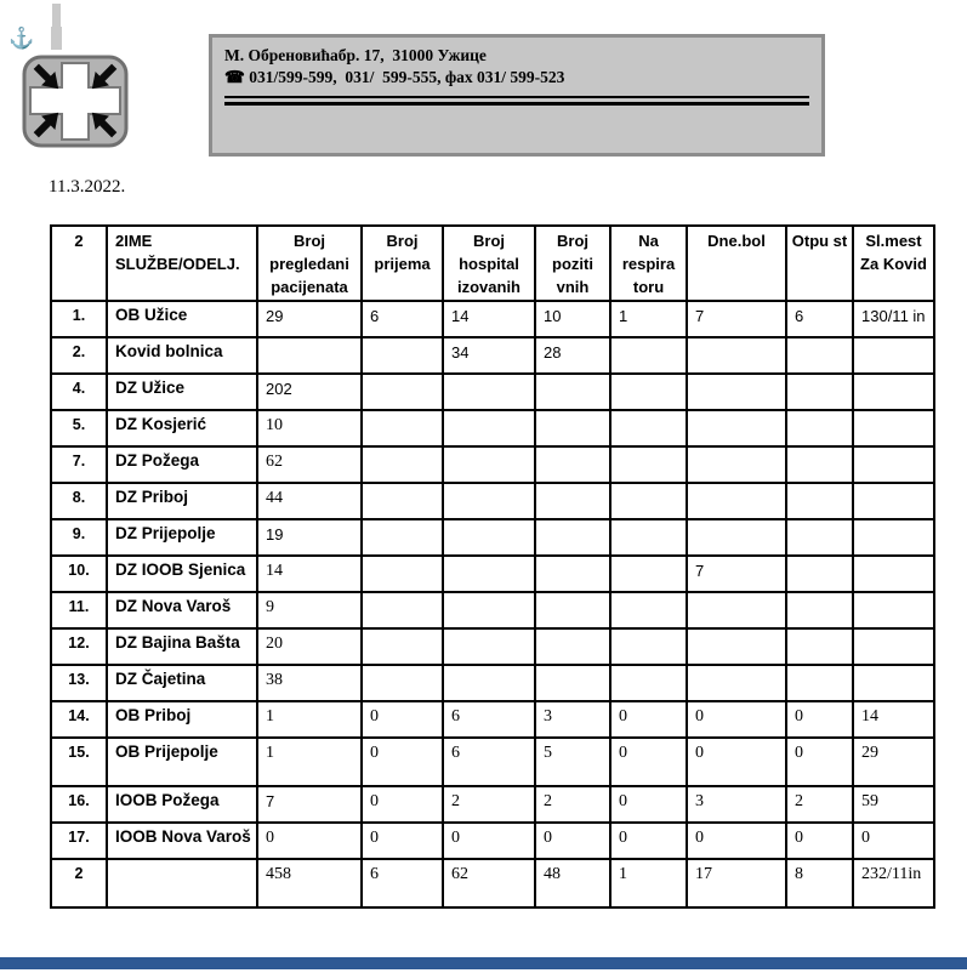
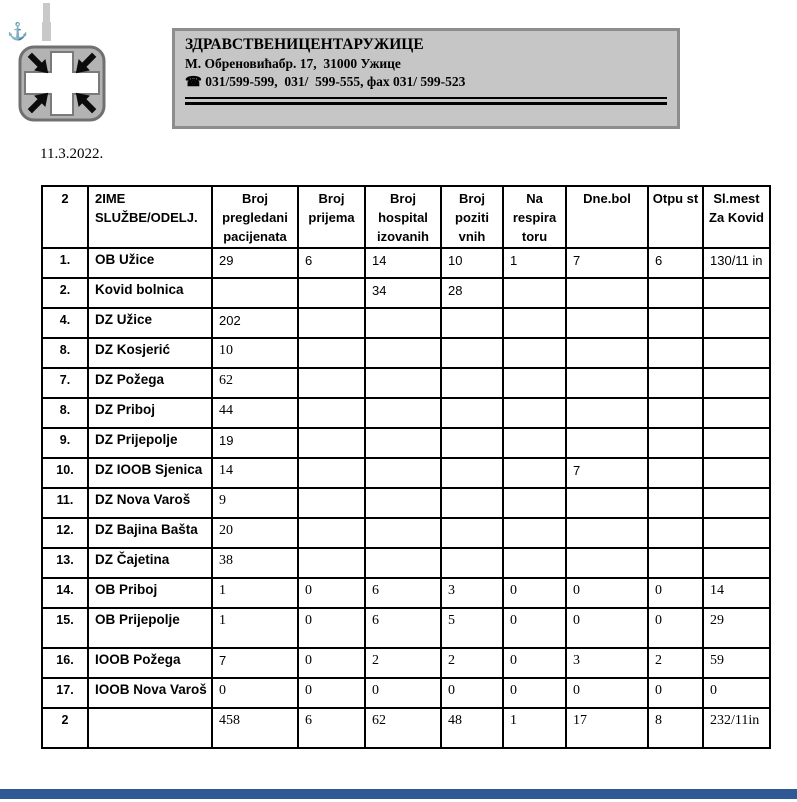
  ⚓
+ ЗДРАВСТВЕНИЦЕНТАРУЖИЦЕ
  М. Обреновићабр. 17, 31000 Ужице
  ☎ 031/599-599, 031/ 599-555, фах 031/ 599-523
  11.3.2022.
  2	2IME SLUŽBE/ODELJ.	Broj pregledani pacijenata	Broj prijema	Broj hospital izovanih	Broj poziti vnih	Na respira toru	Dne.bol	Otpu st	Sl.mest Za Kovid
  1.	OB Užice	29	6	14	10	1	7	6	130/11 in
  2.	Kovid bolnica			34	28
  4.	DZ Užice	202
- 5.	DZ Kosjerić	10
+ 8.	DZ Kosjerić	10
  7.	DZ Požega	62
  8.	DZ Priboj	44
  9.	DZ Prijepolje	19
  10.	DZ IOOB Sjenica	14					7
  11.	DZ Nova Varoš	9
  12.	DZ Bajina Bašta	20
  13.	DZ Čajetina	38
  14.	OB Priboj	1	0	6	3	0	0	0	14
  15.	OB Prijepolje	1	0	6	5	0	0	0	29
  16.	IOOB Požega	7	0	2	2	0	3	2	59
  17.	IOOB Nova Varoš	0	0	0	0	0	0	0	0
  2		458	6	62	48	1	17	8	232/11in
